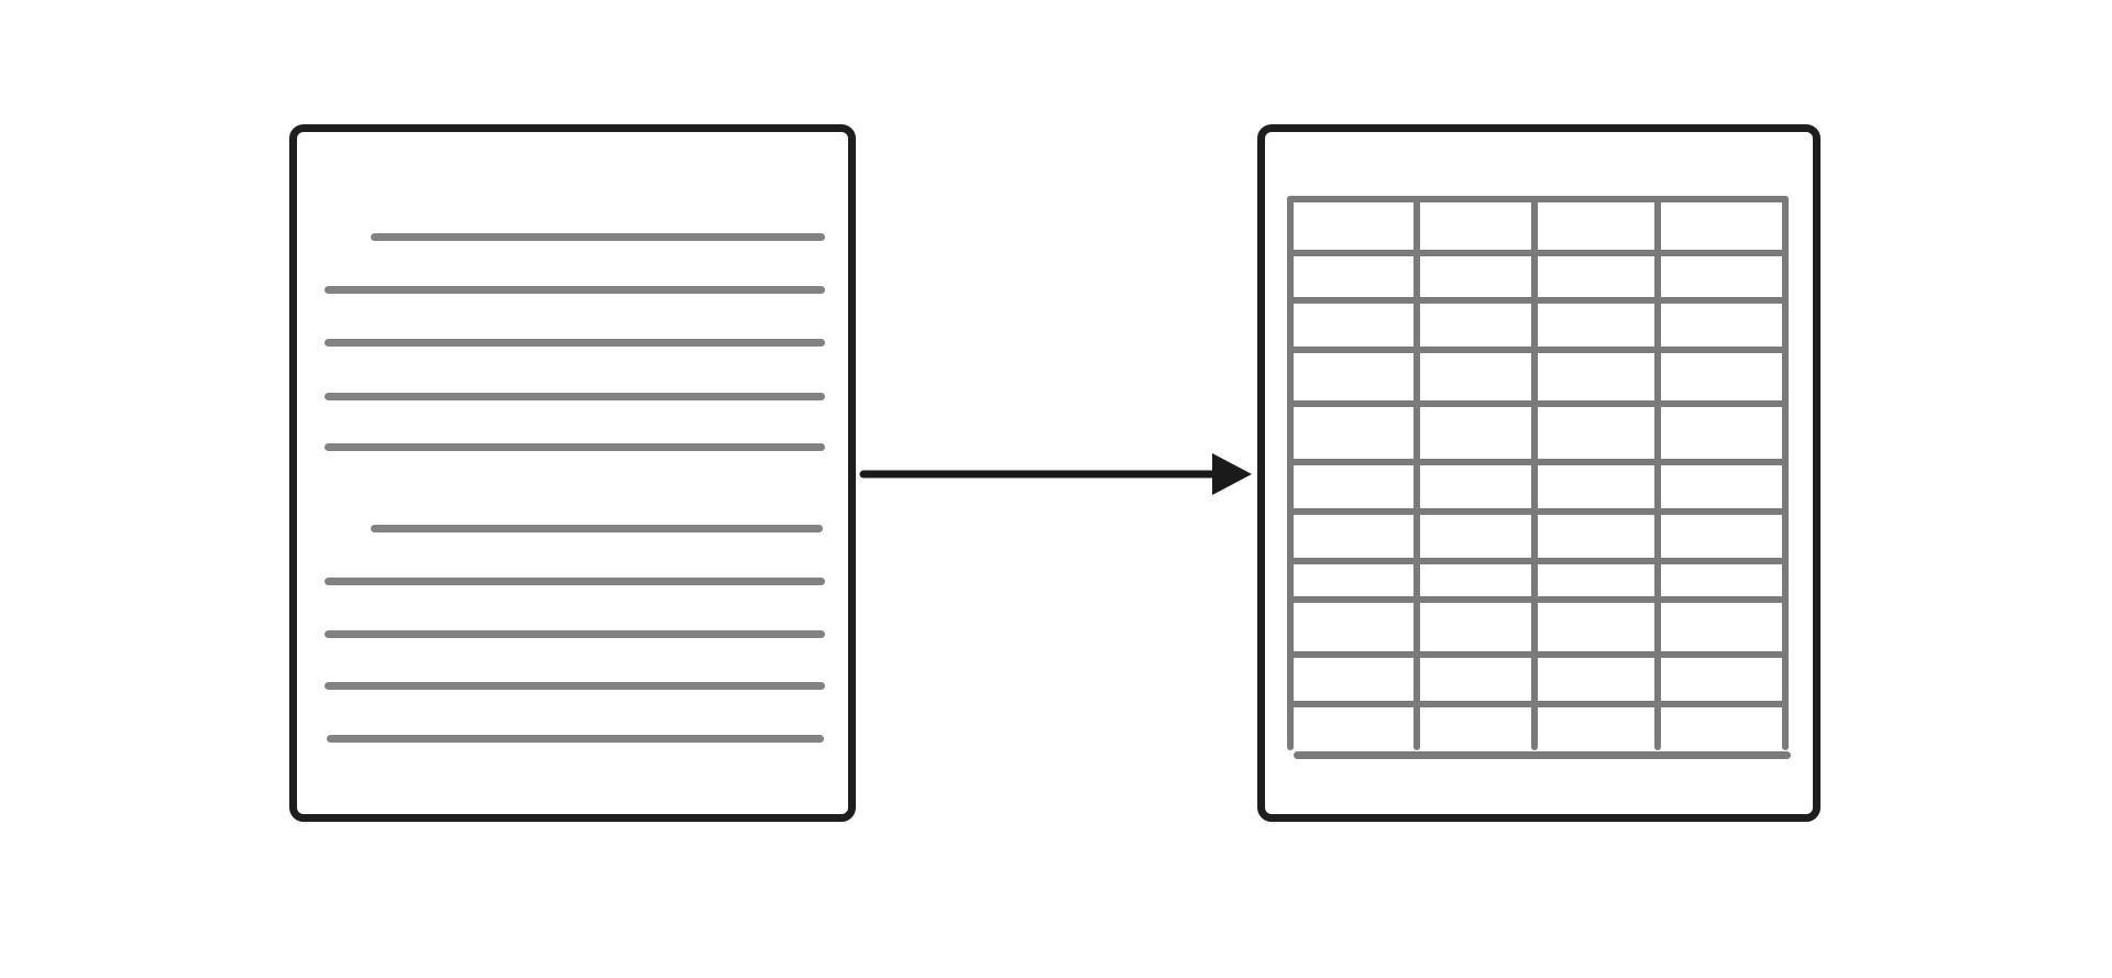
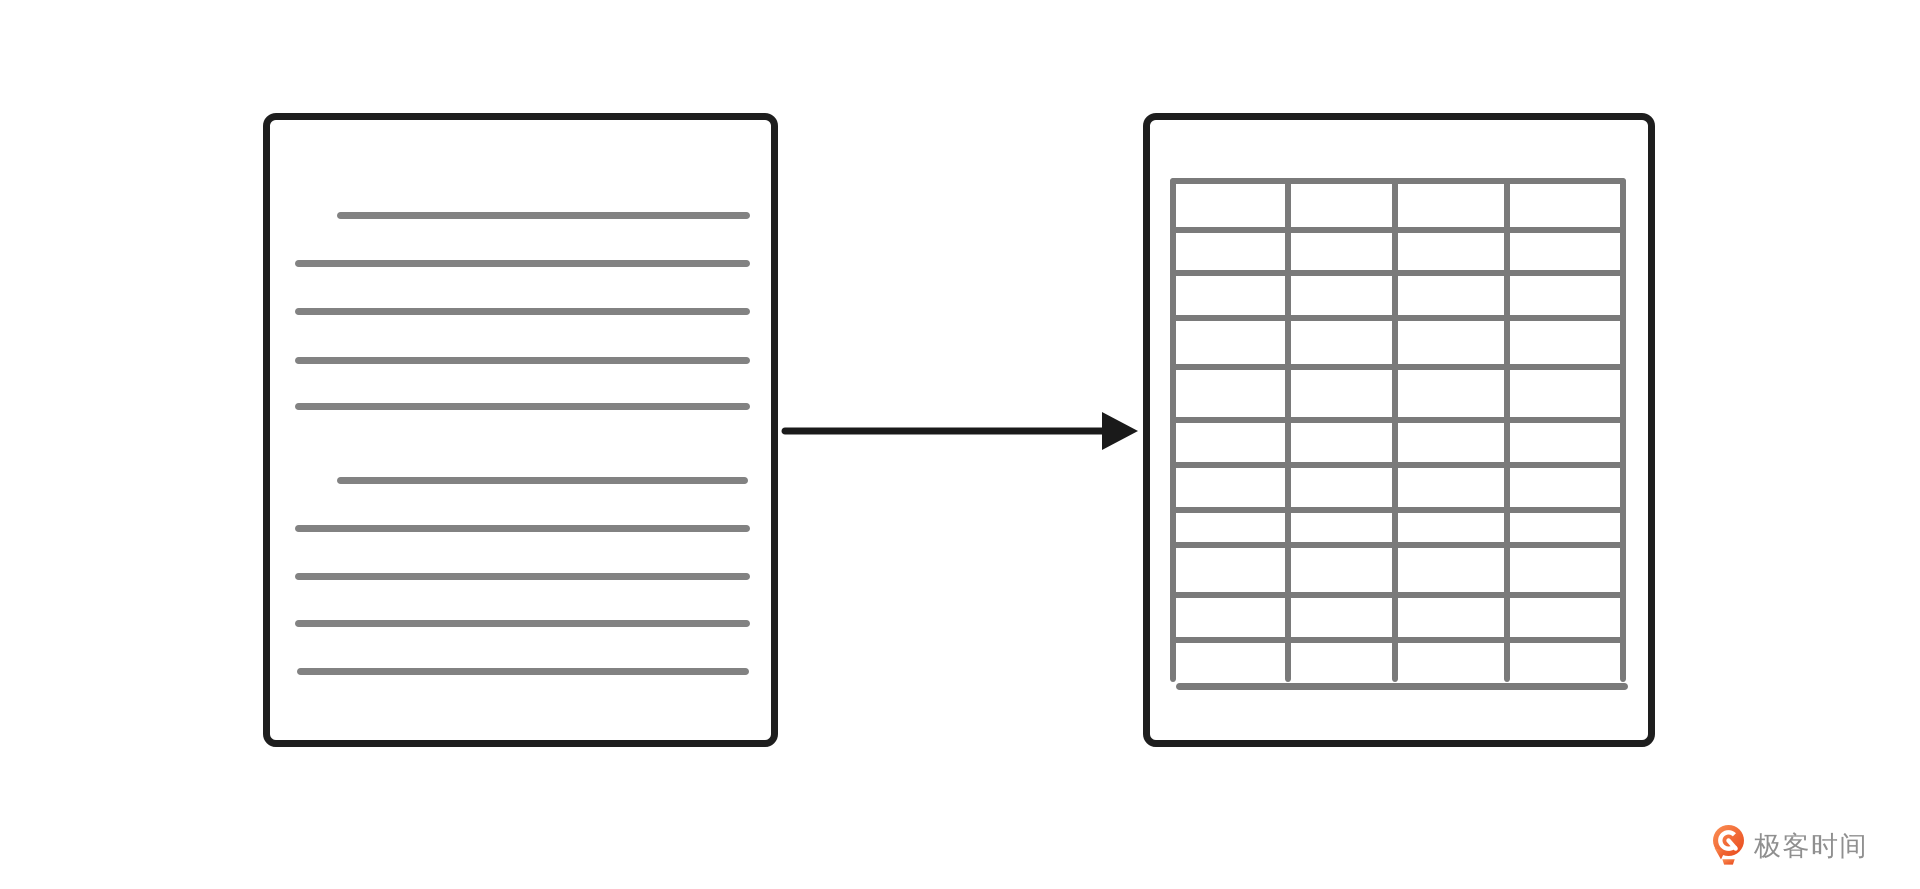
+ 极客时间
